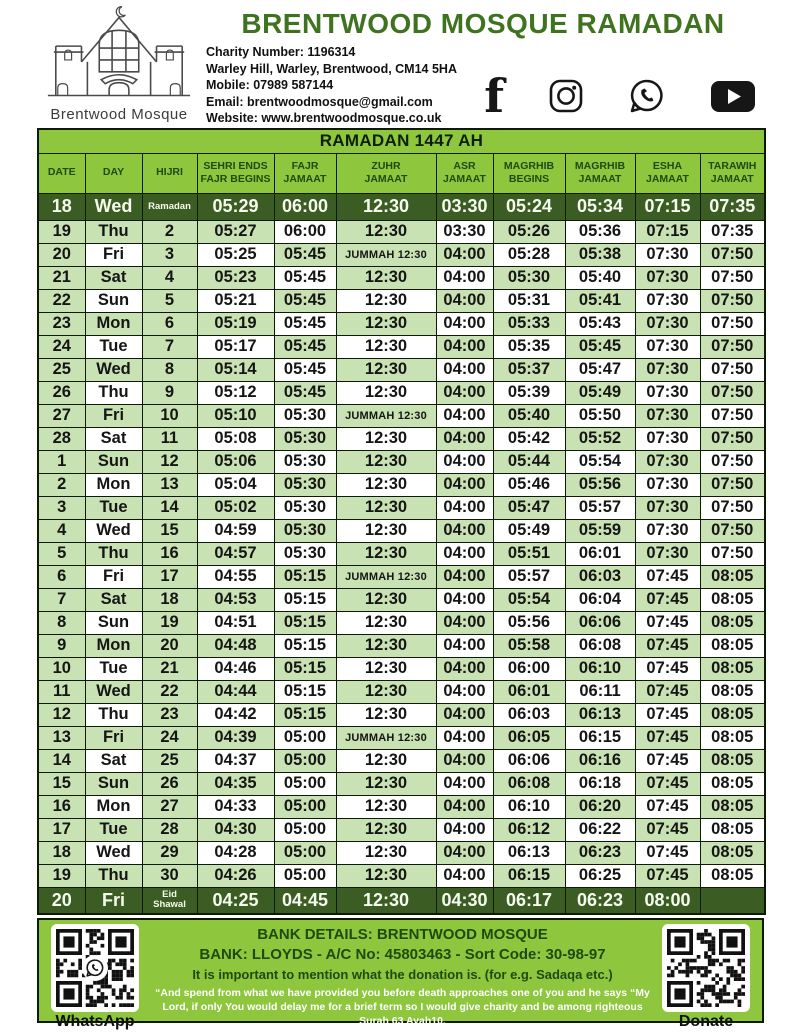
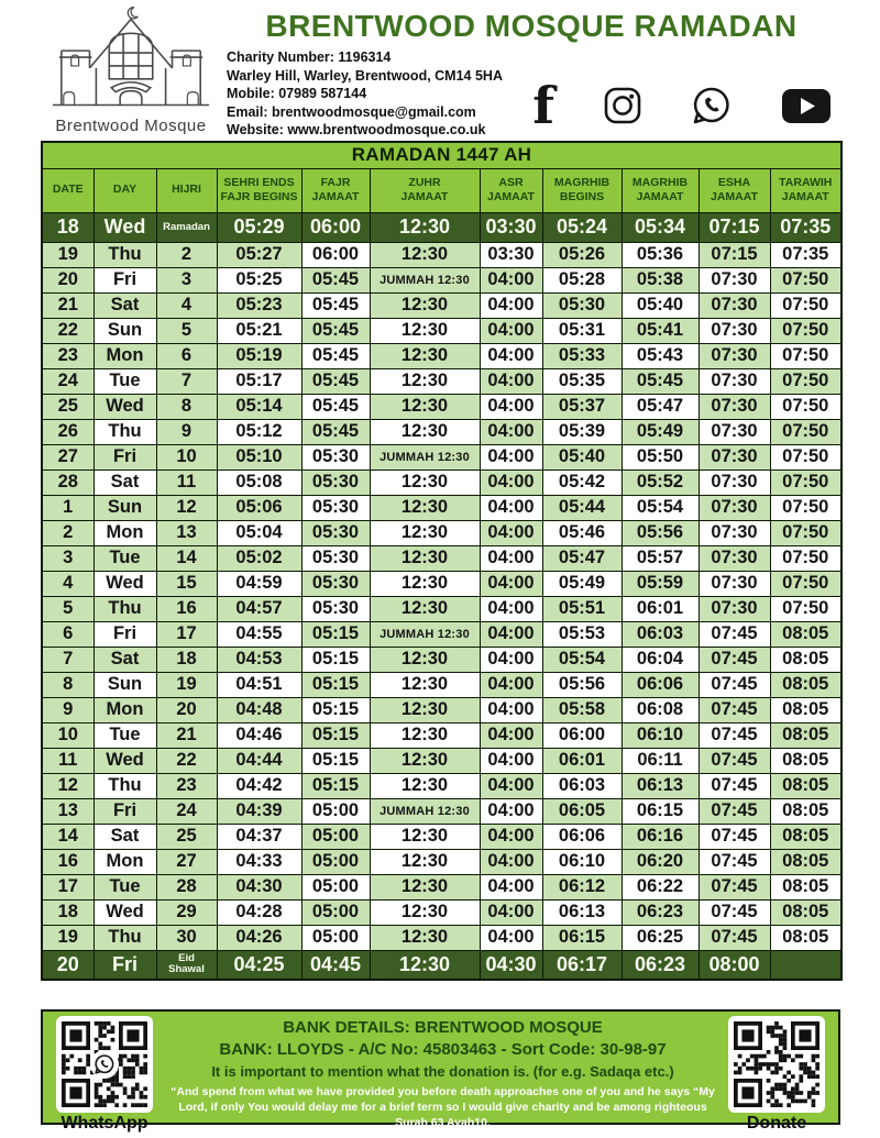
  Brentwood Mosque
  BRENTWOOD MOSQUE RAMADAN
  Charity Number: 1196314
  Warley Hill, Warley, Brentwood, CM14 5HA
  Mobile: 07989 587144
  Email: brentwoodmosque@gmail.com
  Website: www.brentwoodmosque.co.uk
  f
  RAMADAN 1447 AH
  DATE	DAY	HIJRI	SEHRI ENDS FAJR BEGINS	FAJR JAMAAT	ZUHR JAMAAT	ASR JAMAAT	MAGRHIB BEGINS	MAGRHIB JAMAAT	ESHA JAMAAT	TARAWIH JAMAAT
  18	Wed	Ramadan	05:29	06:00	12:30	03:30	05:24	05:34	07:15	07:35
  19	Thu	2	05:27	06:00	12:30	03:30	05:26	05:36	07:15	07:35
  20	Fri	3	05:25	05:45	JUMMAH 12:30	04:00	05:28	05:38	07:30	07:50
  21	Sat	4	05:23	05:45	12:30	04:00	05:30	05:40	07:30	07:50
  22	Sun	5	05:21	05:45	12:30	04:00	05:31	05:41	07:30	07:50
  23	Mon	6	05:19	05:45	12:30	04:00	05:33	05:43	07:30	07:50
  24	Tue	7	05:17	05:45	12:30	04:00	05:35	05:45	07:30	07:50
  25	Wed	8	05:14	05:45	12:30	04:00	05:37	05:47	07:30	07:50
  26	Thu	9	05:12	05:45	12:30	04:00	05:39	05:49	07:30	07:50
  27	Fri	10	05:10	05:30	JUMMAH 12:30	04:00	05:40	05:50	07:30	07:50
  28	Sat	11	05:08	05:30	12:30	04:00	05:42	05:52	07:30	07:50
  1	Sun	12	05:06	05:30	12:30	04:00	05:44	05:54	07:30	07:50
  2	Mon	13	05:04	05:30	12:30	04:00	05:46	05:56	07:30	07:50
  3	Tue	14	05:02	05:30	12:30	04:00	05:47	05:57	07:30	07:50
  4	Wed	15	04:59	05:30	12:30	04:00	05:49	05:59	07:30	07:50
  5	Thu	16	04:57	05:30	12:30	04:00	05:51	06:01	07:30	07:50
- 6	Fri	17	04:55	05:15	JUMMAH 12:30	04:00	05:57	06:03	07:45	08:05
+ 6	Fri	17	04:55	05:15	JUMMAH 12:30	04:00	05:53	06:03	07:45	08:05
  7	Sat	18	04:53	05:15	12:30	04:00	05:54	06:04	07:45	08:05
  8	Sun	19	04:51	05:15	12:30	04:00	05:56	06:06	07:45	08:05
  9	Mon	20	04:48	05:15	12:30	04:00	05:58	06:08	07:45	08:05
  10	Tue	21	04:46	05:15	12:30	04:00	06:00	06:10	07:45	08:05
  11	Wed	22	04:44	05:15	12:30	04:00	06:01	06:11	07:45	08:05
  12	Thu	23	04:42	05:15	12:30	04:00	06:03	06:13	07:45	08:05
  13	Fri	24	04:39	05:00	JUMMAH 12:30	04:00	06:05	06:15	07:45	08:05
  14	Sat	25	04:37	05:00	12:30	04:00	06:06	06:16	07:45	08:05
- 15	Sun	26	04:35	05:00	12:30	04:00	06:08	06:18	07:45	08:05
  16	Mon	27	04:33	05:00	12:30	04:00	06:10	06:20	07:45	08:05
  17	Tue	28	04:30	05:00	12:30	04:00	06:12	06:22	07:45	08:05
  18	Wed	29	04:28	05:00	12:30	04:00	06:13	06:23	07:45	08:05
  19	Thu	30	04:26	05:00	12:30	04:00	06:15	06:25	07:45	08:05
  20	Fri	Eid Shawal	04:25	04:45	12:30	04:30	06:17	06:23	08:00
  WhatsApp
  BANK DETAILS: BRENTWOOD MOSQUE
  BANK: LLOYDS - A/C No: 45803463 - Sort Code: 30-98-97
  It is important to mention what the donation is. (for e.g. Sadaqa etc.)
  “And spend from what we have provided you before death approaches one of you and he says “My Lord, if only You would delay me for a brief term so I would give charity and be among righteous Surah 63 Ayah10.
  Donate
